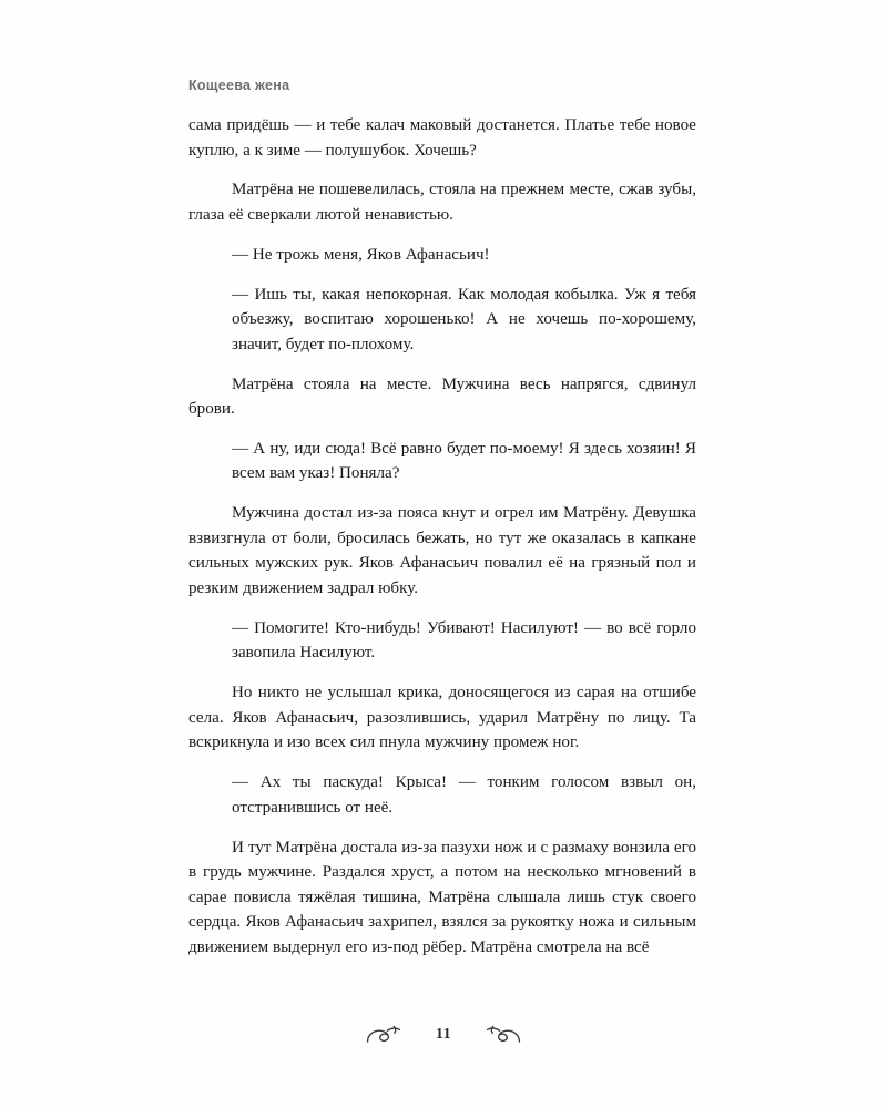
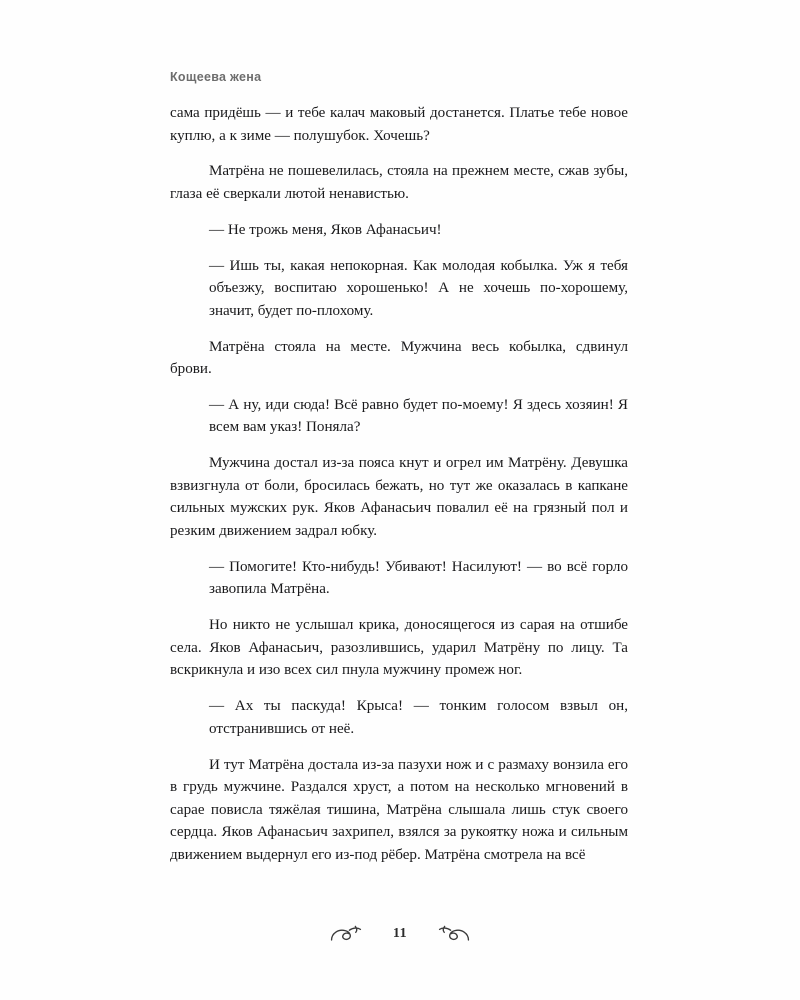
  Кощеева жена
  сама придёшь — и тебе калач маковый достанется. Платье тебе новое куплю, а к зиме — полушубок. Хочешь?
  Матрёна не пошевелилась, стояла на прежнем месте, сжав зубы, глаза её сверкали лютой ненавистью.
  — Не трожь меня, Яков Афанасьич!
  — Ишь ты, какая непокорная. Как молодая кобылка. Уж я тебя объезжу, воспитаю хорошенько! А не хочешь по-хорошему, значит, будет по-плохому.
- Матрёна стояла на месте. Мужчина весь напрягся, сдвинул брови.
+ Матрёна стояла на месте. Мужчина весь кобылка, сдвинул брови.
  — А ну, иди сюда! Всё равно будет по-моему! Я здесь хозяин! Я всем вам указ! Поняла?
  Мужчина достал из-за пояса кнут и огрел им Матрёну. Девушка взвизгнула от боли, бросилась бежать, но тут же оказалась в капкане сильных мужских рук. Яков Афанасьич повалил её на грязный пол и резким движением задрал юбку.
- — Помогите! Кто-нибудь! Убивают! Насилуют! — во всё горло завопила Насилуют.
+ — Помогите! Кто-нибудь! Убивают! Насилуют! — во всё горло завопила Матрёна.
  Но никто не услышал крика, доносящегося из сарая на отшибе села. Яков Афанасьич, разозлившись, ударил Матрёну по лицу. Та вскрикнула и изо всех сил пнула мужчину промеж ног.
  — Ах ты паскуда! Крыса! — тонким голосом взвыл он, отстранившись от неё.
  И тут Матрёна достала из-за пазухи нож и с размаху вонзила его в грудь мужчине. Раздался хруст, а потом на несколько мгновений в сарае повисла тяжёлая тишина, Матрёна слышала лишь стук своего сердца. Яков Афанасьич захрипел, взялся за рукоятку ножа и сильным движением выдернул его из-под рёбер. Матрёна смотрела на всё
  11
